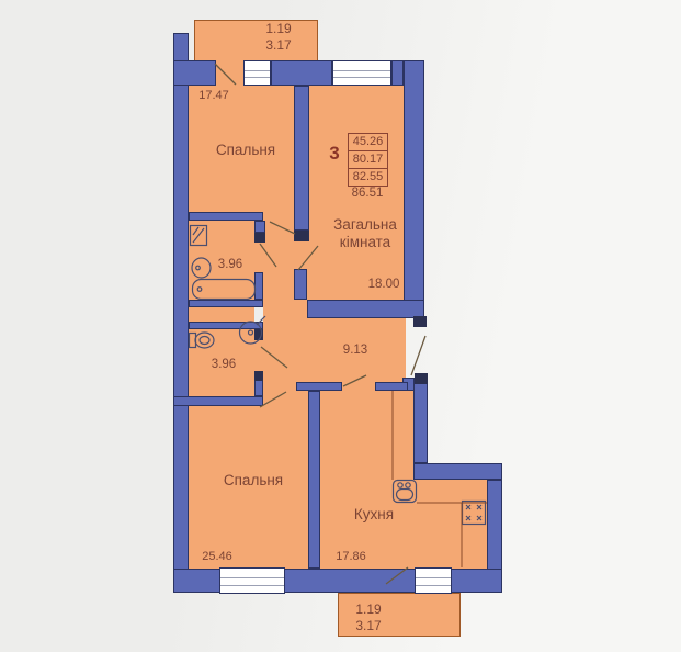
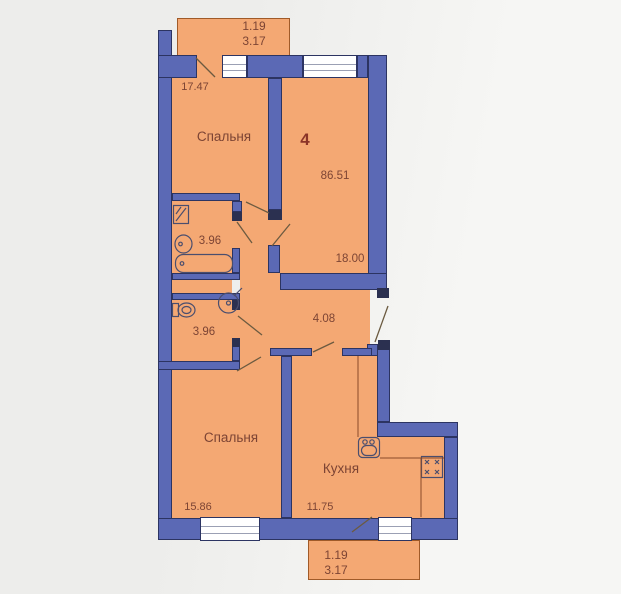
- 3
+ 4
- 45.26
- 80.17
- 82.55
  86.51
  1.19
  3.17
  17.47
  Спальня
- Загальна
- кімната
  18.00
  3.96
  3.96
- 9.13
+ 4.08
  Спальня
- 25.46
+ 15.86
  Кухня
- 17.86
+ 11.75
  1.19
  3.17
